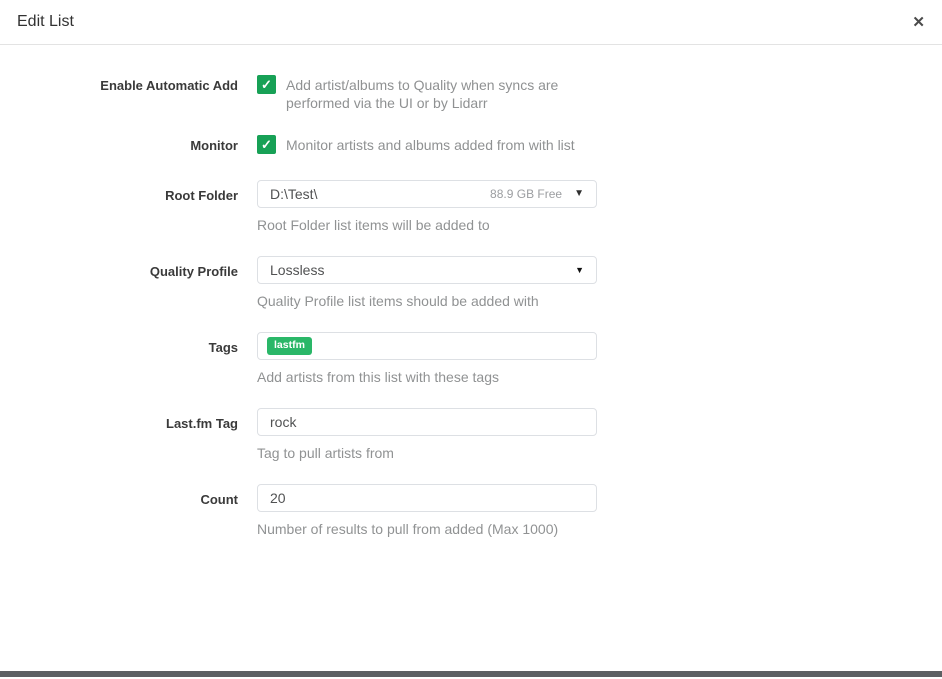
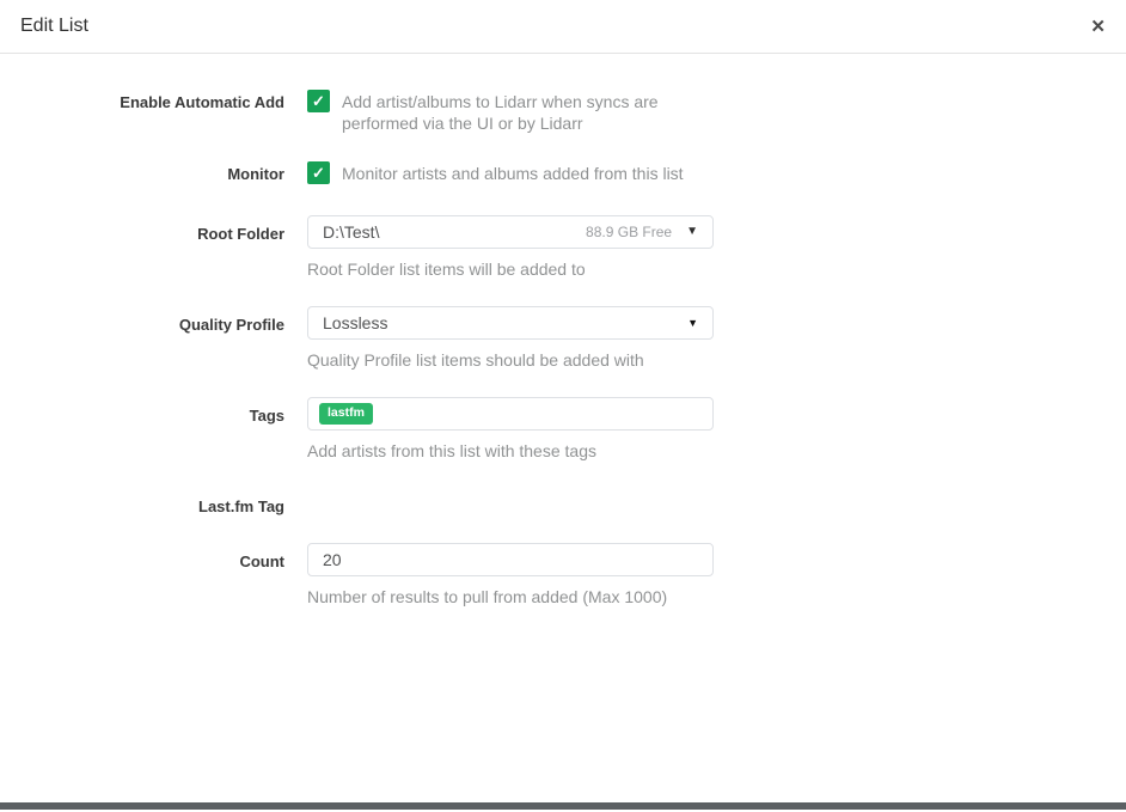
  Edit List
  ✕
  Enable Automatic Add
  ✓
- Add artist/albums to Quality when syncs are performed via the UI or by Lidarr
+ Add artist/albums to Lidarr when syncs are performed via the UI or by Lidarr
  Monitor
  ✓
- Monitor artists and albums added from with list
+ Monitor artists and albums added from this list
  Root Folder
  D:\Test\
  88.9 GB Free
  ▼
  Root Folder list items will be added to
  Quality Profile
  Lossless
  ▼
  Quality Profile list items should be added with
  Tags
  lastfm
  Add artists from this list with these tags
  Last.fm Tag
- rock
- Tag to pull artists from
  Count
  20
  Number of results to pull from added (Max 1000)
